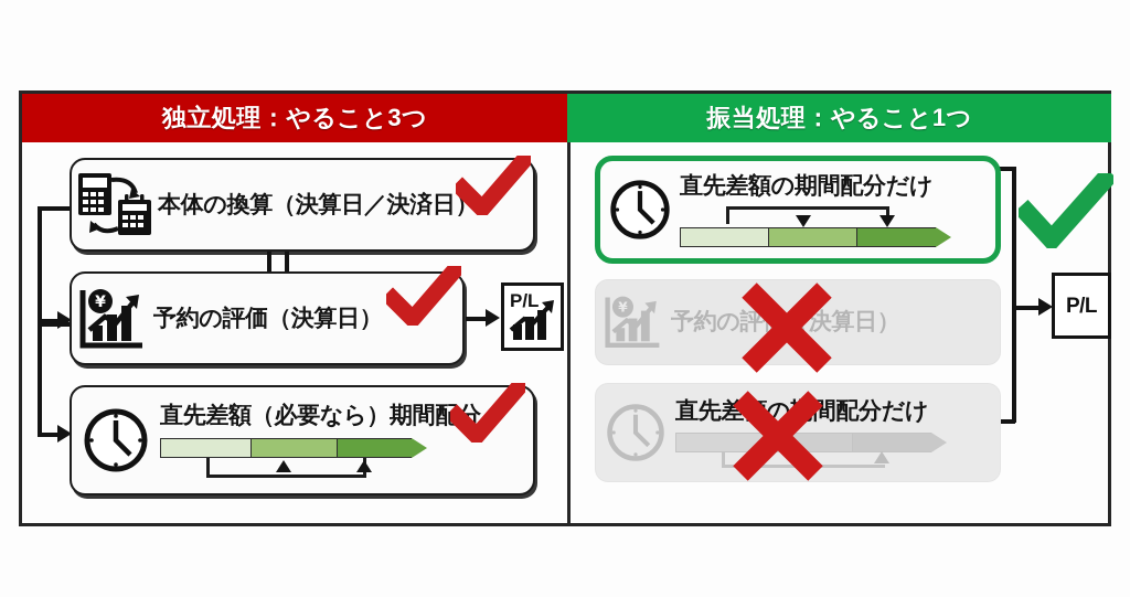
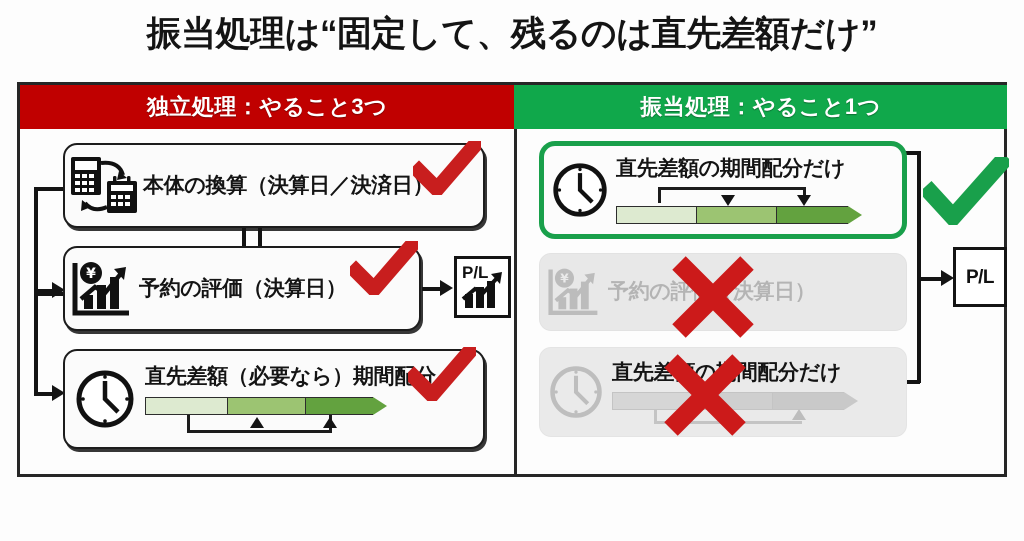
+ 振当処理は“固定して、残るのは直先差額だけ”
  独立処理：やること3つ
  振当処理：やること1つ
  本体の換算（決算日／決済日
  ¥
  予約の評価（決算日）
  P/L
  直先差額（必要なら）期間配分
  直先差額の期間配分だけ
  ¥
  予約の評決算日）
  P/L
  直先差の間配分だけ
